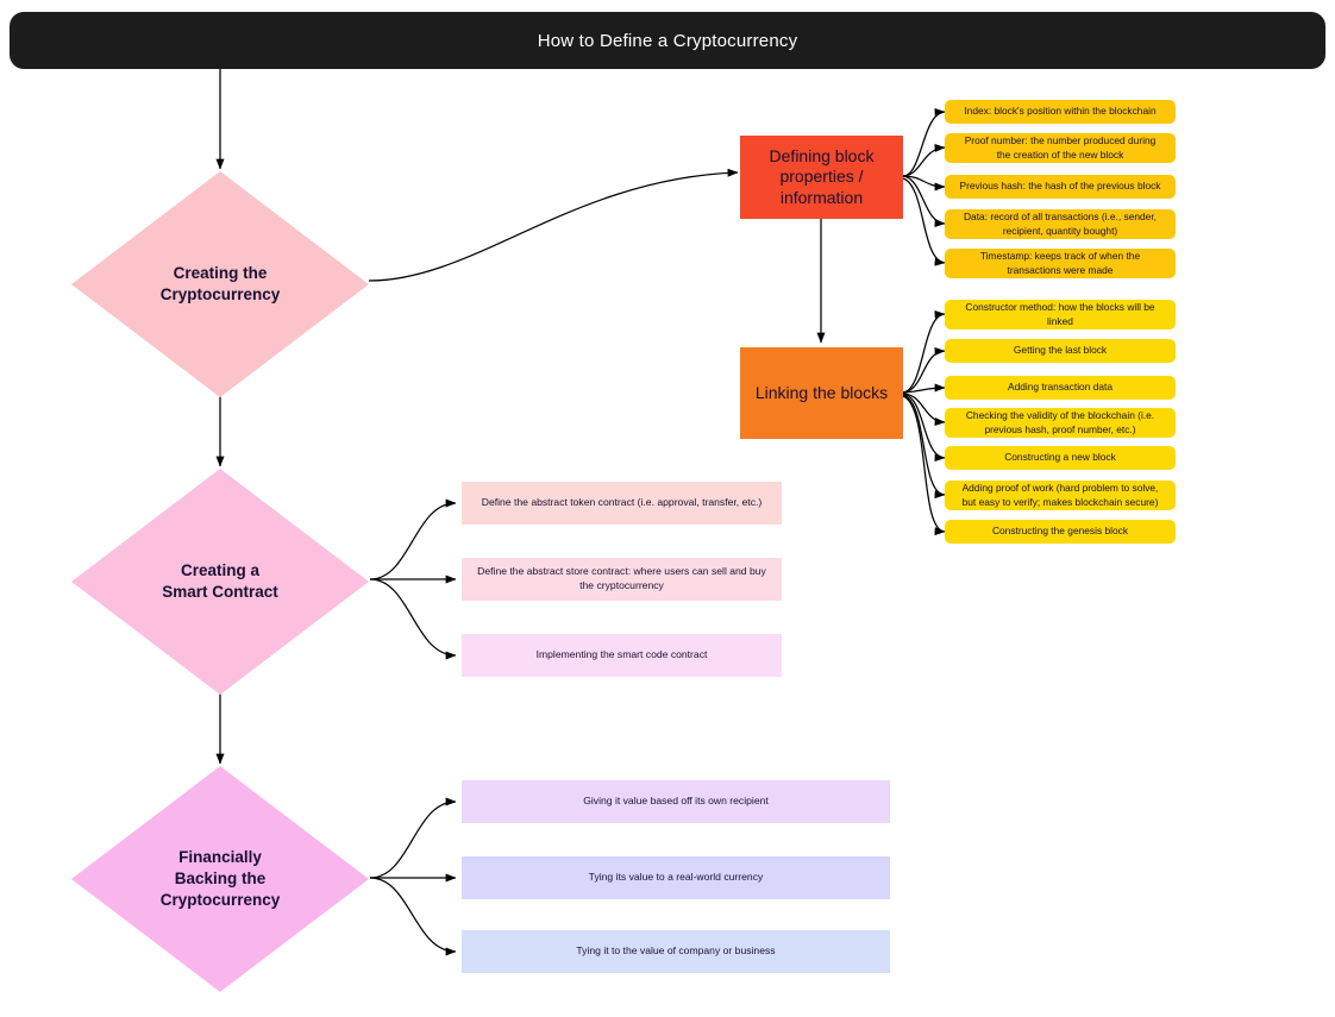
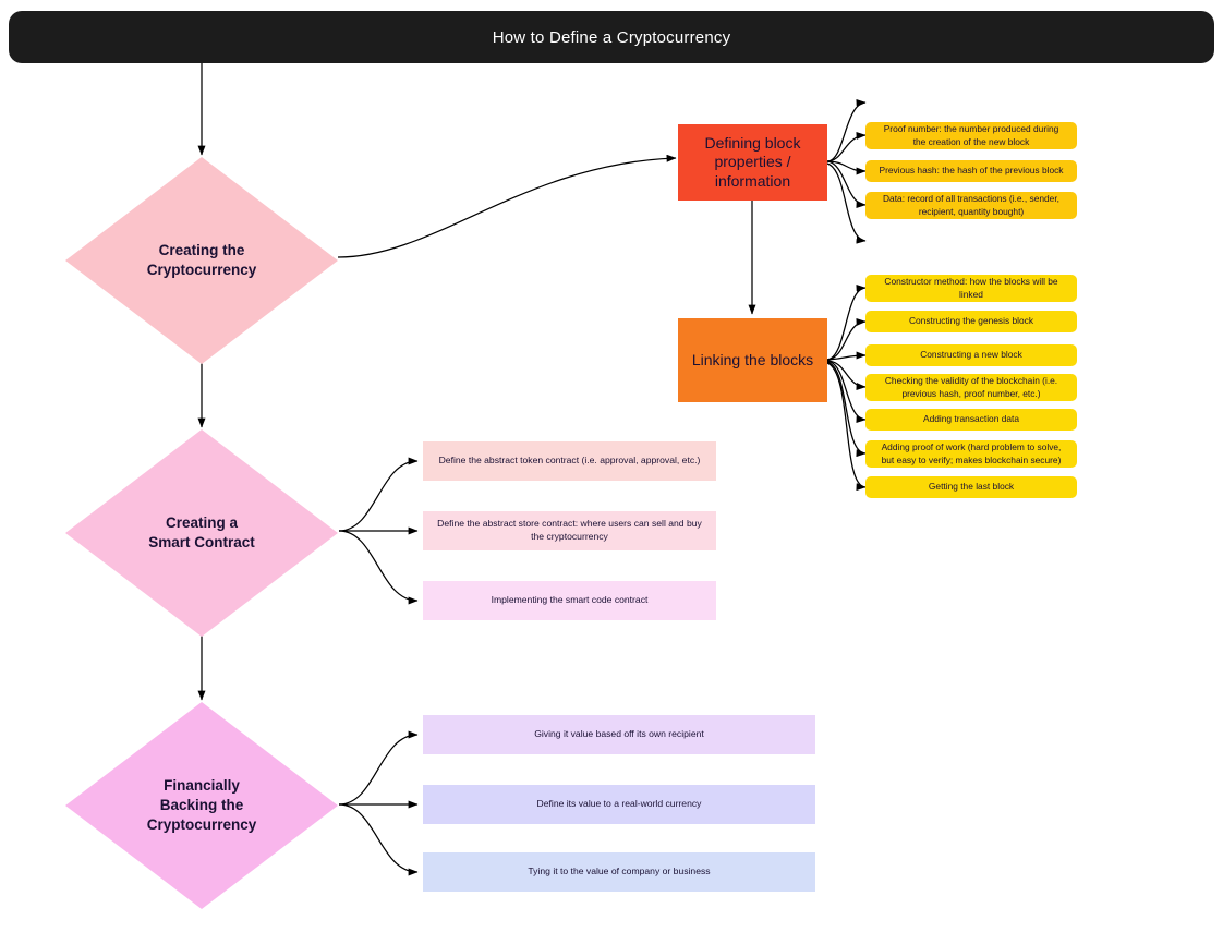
  How to Define a Cryptocurrency
  Creating the
  Cryptocurrency
  Creating a
  Smart Contract
  Financially
  Backing the
  Cryptocurrency
  Defining block
  properties /
  information
  Linking the blocks
- Index: block's position within the blockchain
  Proof number: the number produced during
  the creation of the new block
  Previous hash: the hash of the previous block
  Data: record of all transactions (i.e., sender,
  recipient, quantity bought)
- Timestamp: keeps track of when the
- transactions were made
  Constructor method: how the blocks will be
  linked
- Getting the last block
+ Constructing the genesis block
- Adding transaction data
+ Constructing a new block
  Checking the validity of the blockchain (i.e.
  previous hash, proof number, etc.)
- Constructing a new block
+ Adding transaction data
  Adding proof of work (hard problem to solve,
  but easy to verify; makes blockchain secure)
- Constructing the genesis block
+ Getting the last block
- Define the abstract token contract (i.e. approval, transfer, etc.)
+ Define the abstract token contract (i.e. approval, approval, etc.)
  Define the abstract store contract: where users can sell and buy
  the cryptocurrency
  Implementing the smart code contract
  Giving it value based off its own recipient
- Tying its value to a real-world currency
+ Define its value to a real-world currency
  Tying it to the value of company or business
